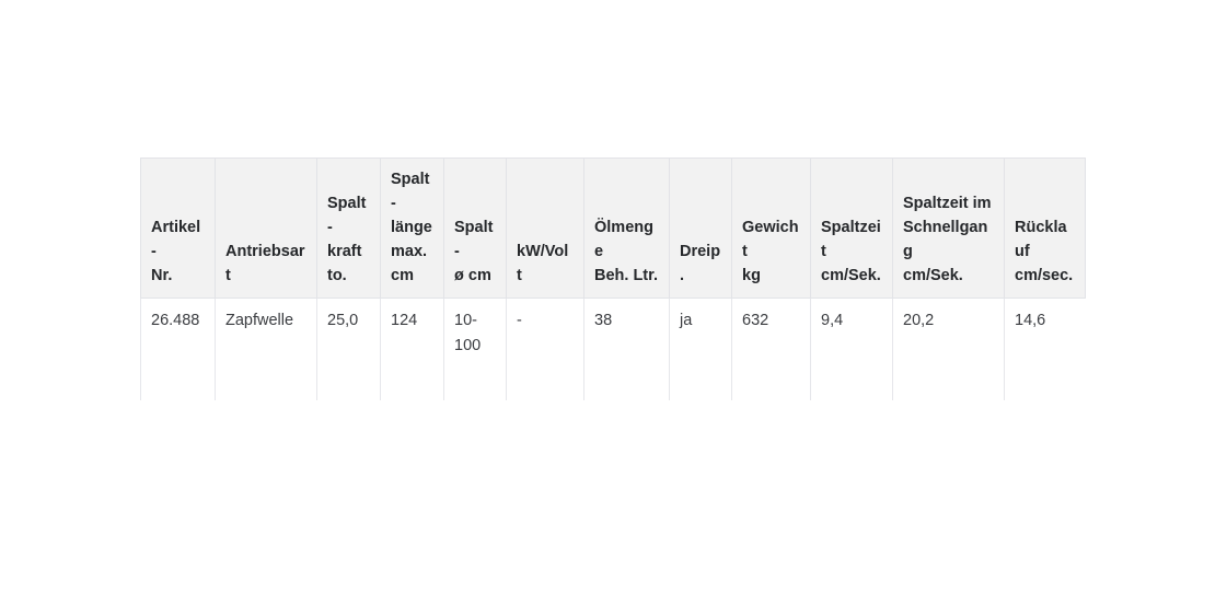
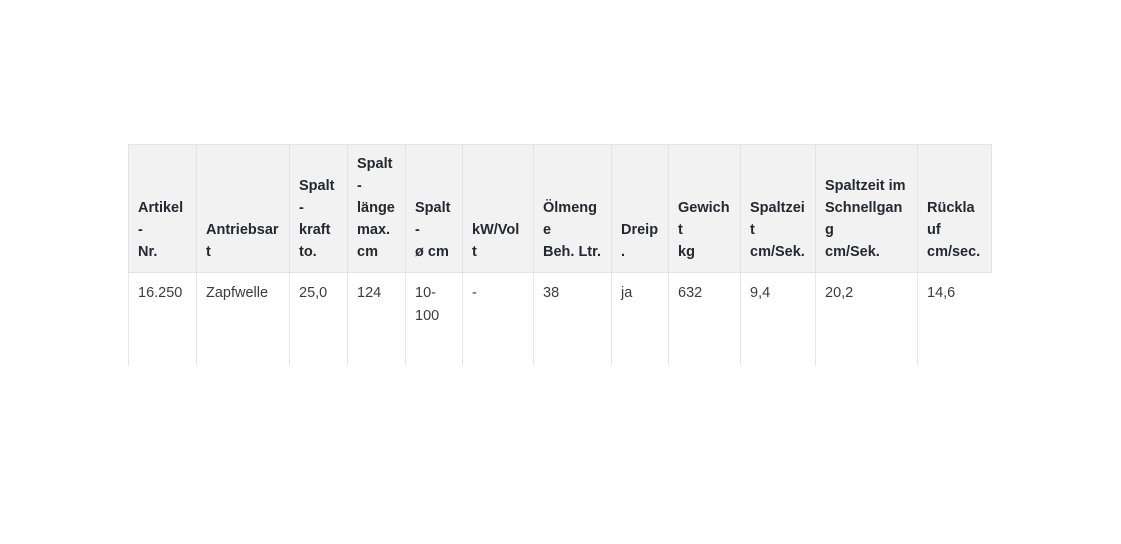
  Artikel- Nr.	Antriebsart	Spalt- kraft to.	Spalt- länge max. cm	Spalt- ø cm	kW/Volt	Ölmenge Beh. Ltr.	Dreip.	Gewicht kg	Spaltzeit cm/Sek.	Spaltzeit im Schnellgang cm/Sek.	Rücklauf cm/sec.
- 26.488	Zapfwelle	25,0	124	10-100	-	38	ja	632	9,4	20,2	14,6
+ 16.250	Zapfwelle	25,0	124	10-100	-	38	ja	632	9,4	20,2	14,6
